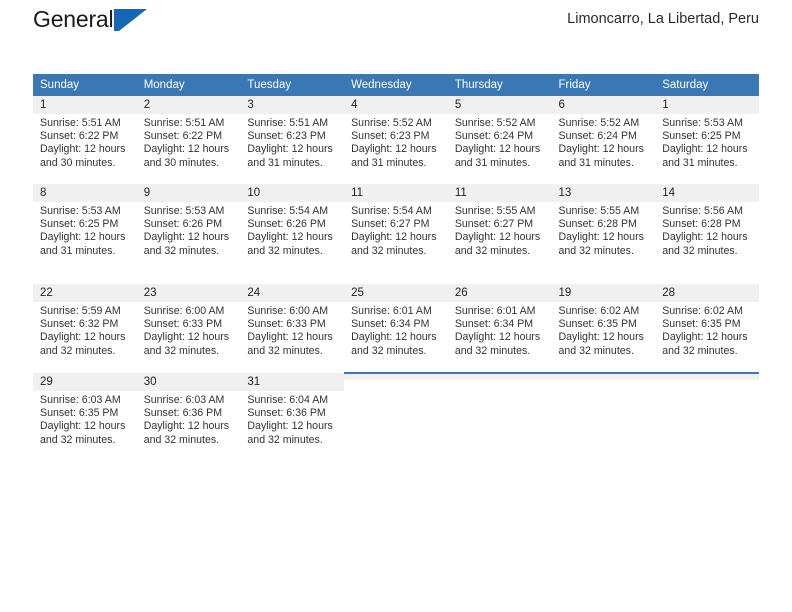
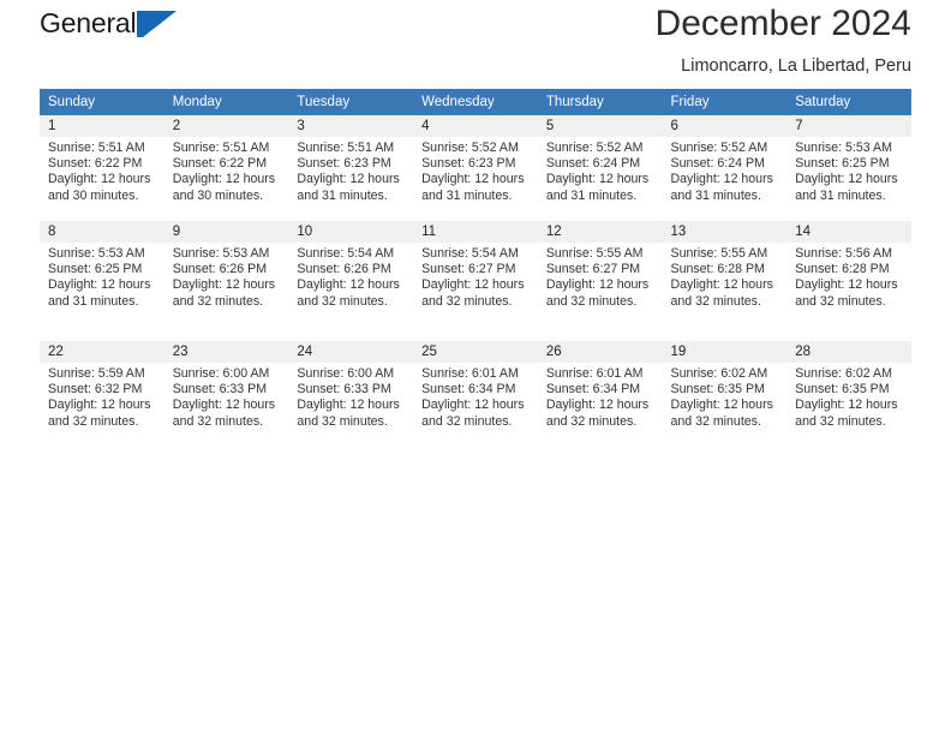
  General
+ December 2024
  Limoncarro, La Libertad, Peru
  Sunday	Monday	Tuesday	Wednesday	Thursday	Friday	Saturday
- 1Sunrise: 5:51 AMSunset: 6:22 PMDaylight: 12 hoursand 30 minutes.	2Sunrise: 5:51 AMSunset: 6:22 PMDaylight: 12 hoursand 30 minutes.	3Sunrise: 5:51 AMSunset: 6:23 PMDaylight: 12 hoursand 31 minutes.	4Sunrise: 5:52 AMSunset: 6:23 PMDaylight: 12 hoursand 31 minutes.	5Sunrise: 5:52 AMSunset: 6:24 PMDaylight: 12 hoursand 31 minutes.	6Sunrise: 5:52 AMSunset: 6:24 PMDaylight: 12 hoursand 31 minutes.	1Sunrise: 5:53 AMSunset: 6:25 PMDaylight: 12 hoursand 31 minutes.
+ 1Sunrise: 5:51 AMSunset: 6:22 PMDaylight: 12 hoursand 30 minutes.	2Sunrise: 5:51 AMSunset: 6:22 PMDaylight: 12 hoursand 30 minutes.	3Sunrise: 5:51 AMSunset: 6:23 PMDaylight: 12 hoursand 31 minutes.	4Sunrise: 5:52 AMSunset: 6:23 PMDaylight: 12 hoursand 31 minutes.	5Sunrise: 5:52 AMSunset: 6:24 PMDaylight: 12 hoursand 31 minutes.	6Sunrise: 5:52 AMSunset: 6:24 PMDaylight: 12 hoursand 31 minutes.	7Sunrise: 5:53 AMSunset: 6:25 PMDaylight: 12 hoursand 31 minutes.
- 8Sunrise: 5:53 AMSunset: 6:25 PMDaylight: 12 hoursand 31 minutes.	9Sunrise: 5:53 AMSunset: 6:26 PMDaylight: 12 hoursand 32 minutes.	10Sunrise: 5:54 AMSunset: 6:26 PMDaylight: 12 hoursand 32 minutes.	11Sunrise: 5:54 AMSunset: 6:27 PMDaylight: 12 hoursand 32 minutes.	11Sunrise: 5:55 AMSunset: 6:27 PMDaylight: 12 hoursand 32 minutes.	13Sunrise: 5:55 AMSunset: 6:28 PMDaylight: 12 hoursand 32 minutes.	14Sunrise: 5:56 AMSunset: 6:28 PMDaylight: 12 hoursand 32 minutes.
+ 8Sunrise: 5:53 AMSunset: 6:25 PMDaylight: 12 hoursand 31 minutes.	9Sunrise: 5:53 AMSunset: 6:26 PMDaylight: 12 hoursand 32 minutes.	10Sunrise: 5:54 AMSunset: 6:26 PMDaylight: 12 hoursand 32 minutes.	11Sunrise: 5:54 AMSunset: 6:27 PMDaylight: 12 hoursand 32 minutes.	12Sunrise: 5:55 AMSunset: 6:27 PMDaylight: 12 hoursand 32 minutes.	13Sunrise: 5:55 AMSunset: 6:28 PMDaylight: 12 hoursand 32 minutes.	14Sunrise: 5:56 AMSunset: 6:28 PMDaylight: 12 hoursand 32 minutes.
  22Sunrise: 5:59 AMSunset: 6:32 PMDaylight: 12 hoursand 32 minutes.	23Sunrise: 6:00 AMSunset: 6:33 PMDaylight: 12 hoursand 32 minutes.	24Sunrise: 6:00 AMSunset: 6:33 PMDaylight: 12 hoursand 32 minutes.	25Sunrise: 6:01 AMSunset: 6:34 PMDaylight: 12 hoursand 32 minutes.	26Sunrise: 6:01 AMSunset: 6:34 PMDaylight: 12 hoursand 32 minutes.	19Sunrise: 6:02 AMSunset: 6:35 PMDaylight: 12 hoursand 32 minutes.	28Sunrise: 6:02 AMSunset: 6:35 PMDaylight: 12 hoursand 32 minutes.
- 29Sunrise: 6:03 AMSunset: 6:35 PMDaylight: 12 hoursand 32 minutes.	30Sunrise: 6:03 AMSunset: 6:36 PMDaylight: 12 hoursand 32 minutes.	31Sunrise: 6:04 AMSunset: 6:36 PMDaylight: 12 hoursand 32 minutes.
